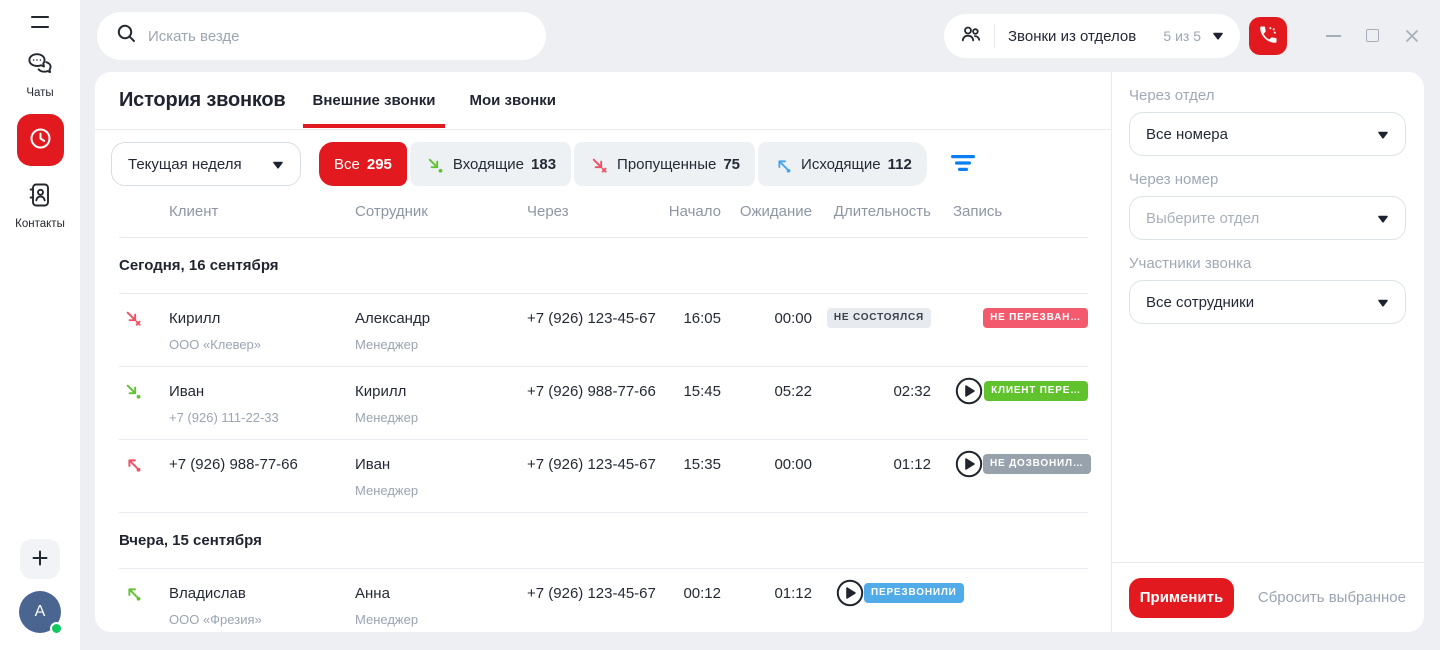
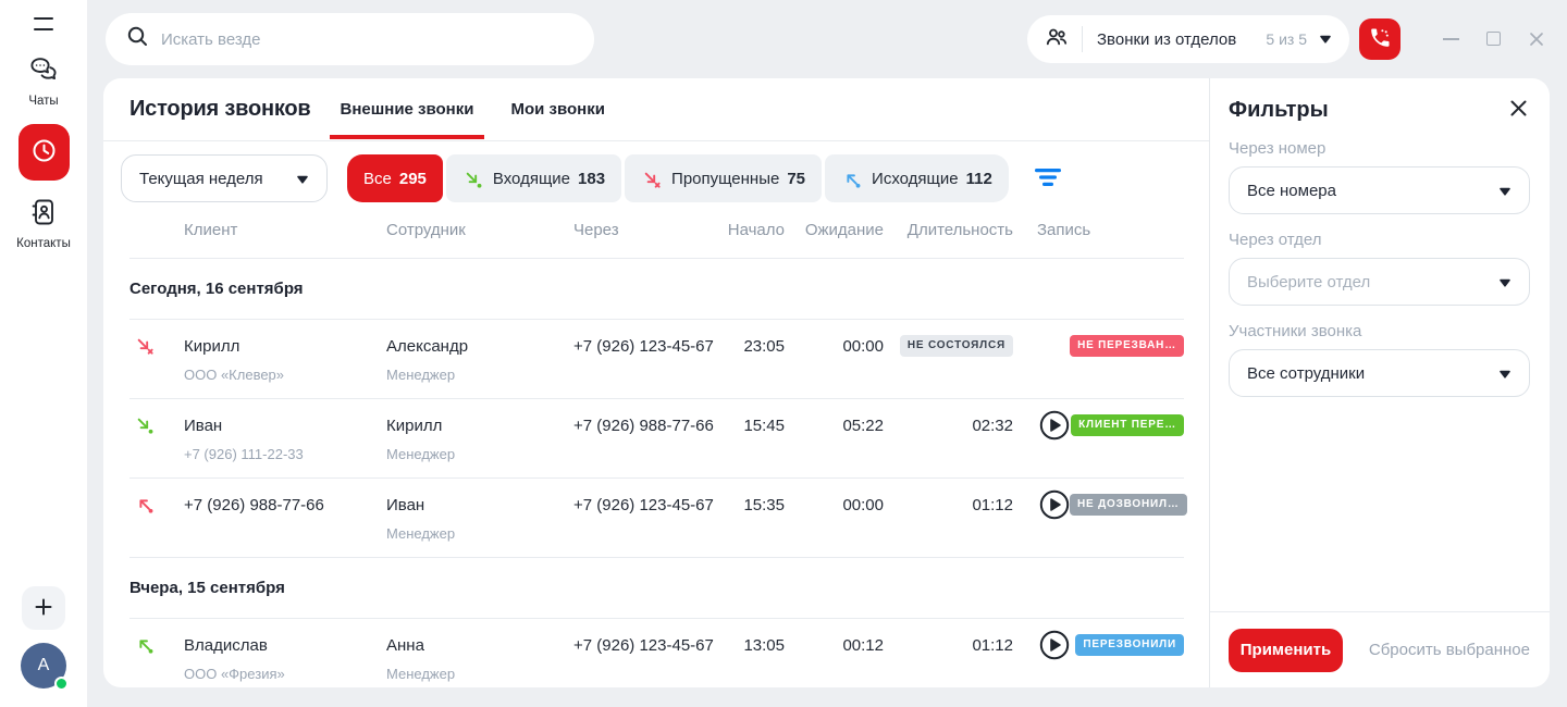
  Чаты
  Контакты
  А
  Искать везде
  Звонки из отделов
  5 из 5
  История звонков
  Внешние звонки
  Мои звонки
  Текущая неделя
  Все
  295
  Входящие
  183
  Пропущенные
  75
  Исходящие
  112
  Клиент
  Сотрудник
  Через
  Начало
  Ожидание
  Длительность
  Запись
  Сегодня, 16 сентября
  Кирилл
  ООО «Клевер»
  Александр
  Менеджер
  +7 (926) 123-45-67
- 16:05
+ 23:05
  00:00
  НЕ СОСТОЯЛСЯ
  НЕ ПЕРЕЗВАН…
  Иван
  +7 (926) 111-22-33
  Кирилл
  Менеджер
  +7 (926) 988-77-66
  15:45
  05:22
  02:32
  КЛИЕНТ ПЕРЕ…
  +7 (926) 988-77-66
  Иван
  Менеджер
  +7 (926) 123-45-67
  15:35
  00:00
  01:12
  НЕ ДОЗВОНИЛ…
  Вчера, 15 сентября
  Владислав
  ООО «Фрезия»
  Анна
  Менеджер
  +7 (926) 123-45-67
+ 13:05
  00:12
  01:12
  ПЕРЕЗВОНИЛИ
+ Фильтры
- Через отдел
+ Через номер
  Все номера
- Через номер
+ Через отдел
  Выберите отдел
  Участники звонка
  Все сотрудники
  Применить
  Сбросить выбранное
